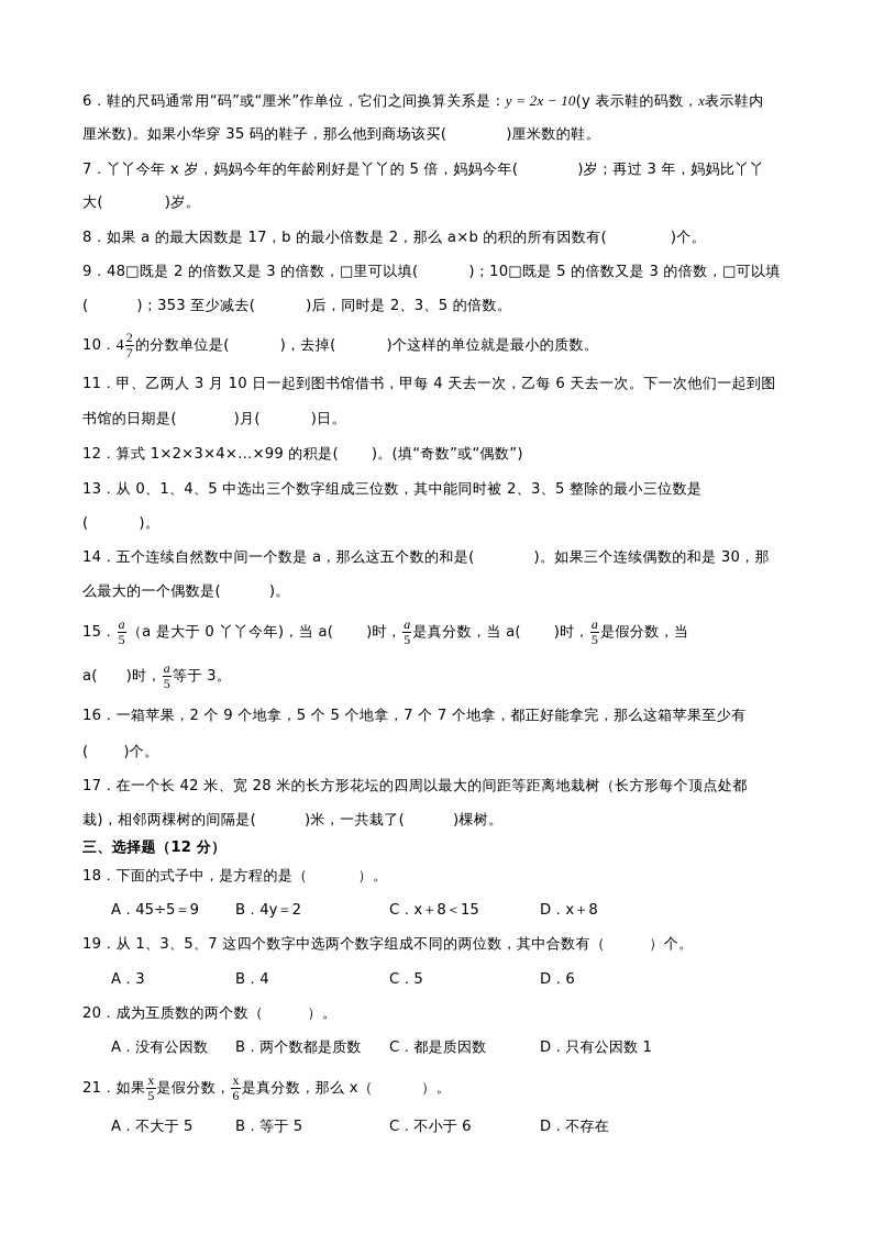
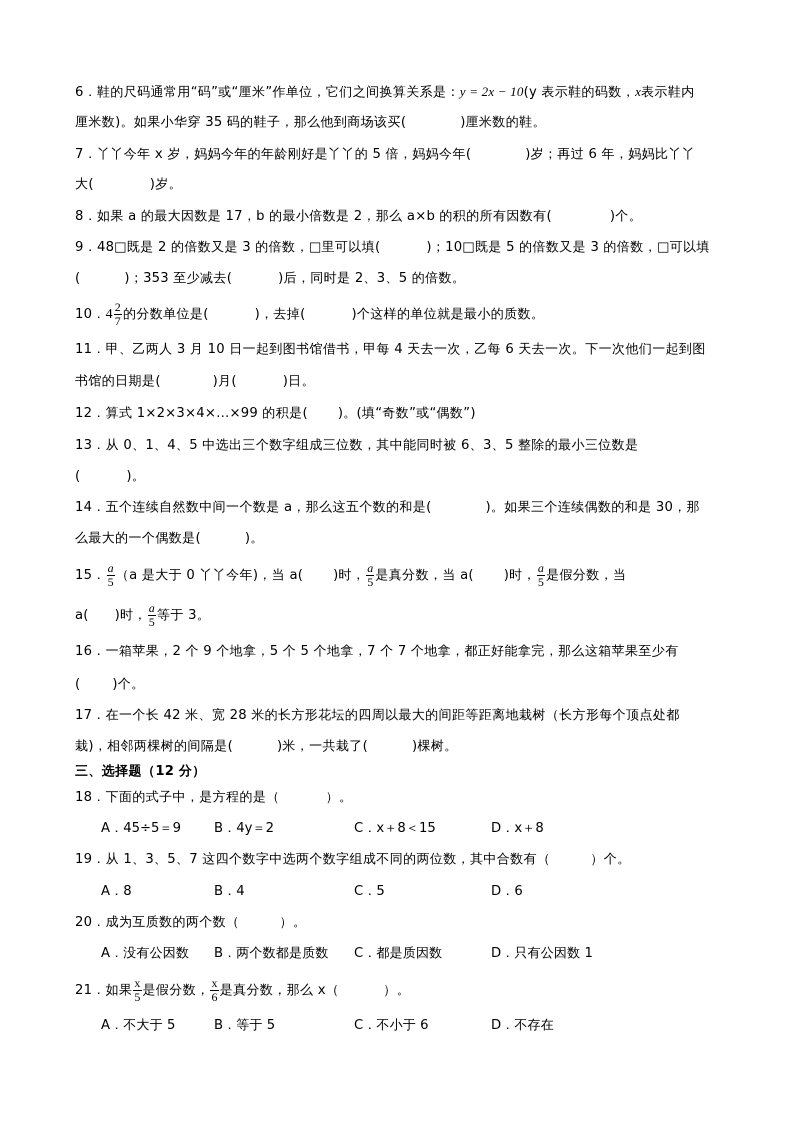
  6．鞋的尺码通常用“码”或“厘米”作单位，它们之间换算关系是：y = 2x − 10(y 表示鞋的码数，x表示鞋内
  厘米数)。如果小华穿 35 码的鞋子，那么他到商场该买( )厘米数的鞋。
- 7．丫丫今年 x 岁，妈妈今年的年龄刚好是丫丫的 5 倍，妈妈今年( )岁；再过 3 年，妈妈比丫丫
+ 7．丫丫今年 x 岁，妈妈今年的年龄刚好是丫丫的 5 倍，妈妈今年( )岁；再过 6 年，妈妈比丫丫
  大( )岁。
  8．如果 a 的最大因数是 17，b 的最小倍数是 2，那么 a×b 的积的所有因数有( )个。
  9．48□既是 2 的倍数又是 3 的倍数，□里可以填( )；10□既是 5 的倍数又是 3 的倍数，□可以填
  ( )；353 至少减去( )后，同时是 2、3、5 的倍数。
  10．4
  2
  7
  的分数单位是( )，去掉( )个这样的单位就是最小的质数。
  11．甲、乙两人 3 月 10 日一起到图书馆借书，甲每 4 天去一次，乙每 6 天去一次。下一次他们一起到图
  书馆的日期是( )月( )日。
  12．算式 1×2×3×4×…×99 的积是( )。(填“奇数”或“偶数”)
- 13．从 0、1、4、5 中选出三个数字组成三位数，其中能同时被 2、3、5 整除的最小三位数是
+ 13．从 0、1、4、5 中选出三个数字组成三位数，其中能同时被 6、3、5 整除的最小三位数是
  ( )。
  14．五个连续自然数中间一个数是 a，那么这五个数的和是( )。如果三个连续偶数的和是 30，那
  么最大的一个偶数是( )。
  15．
  a
  5
  （a 是大于 0 丫丫今年)，当 a( )时，
  a
  5
  是真分数，当 a( )时，
  a
  5
  是假分数，当
  a( )时，
  a
  5
  等于 3。
  16．一箱苹果，2 个 9 个地拿，5 个 5 个地拿，7 个 7 个地拿，都正好能拿完，那么这箱苹果至少有
  ( )个。
  17．在一个长 42 米、宽 28 米的长方形花坛的四周以最大的间距等距离地栽树（长方形每个顶点处都
  栽)，相邻两棵树的间隔是( )米，一共栽了( )棵树。
  三、选择题（12 分）
  18．下面的式子中，是方程的是（ ）。
  A．45÷5＝9
  B．4y＝2
  C．x＋8＜15
  D．x＋8
  19．从 1、3、5、7 这四个数字中选两个数字组成不同的两位数，其中合数有（ ）个。
- A．3
+ A．8
  B．4
  C．5
  D．6
  20．成为互质数的两个数（ ）。
  A．没有公因数
  B．两个数都是质数
  C．都是质因数
  D．只有公因数 1
  21．如果
  x
  5
  是假分数，
  x
  6
  是真分数，那么 x（ ）。
  A．不大于 5
  B．等于 5
  C．不小于 6
  D．不存在
